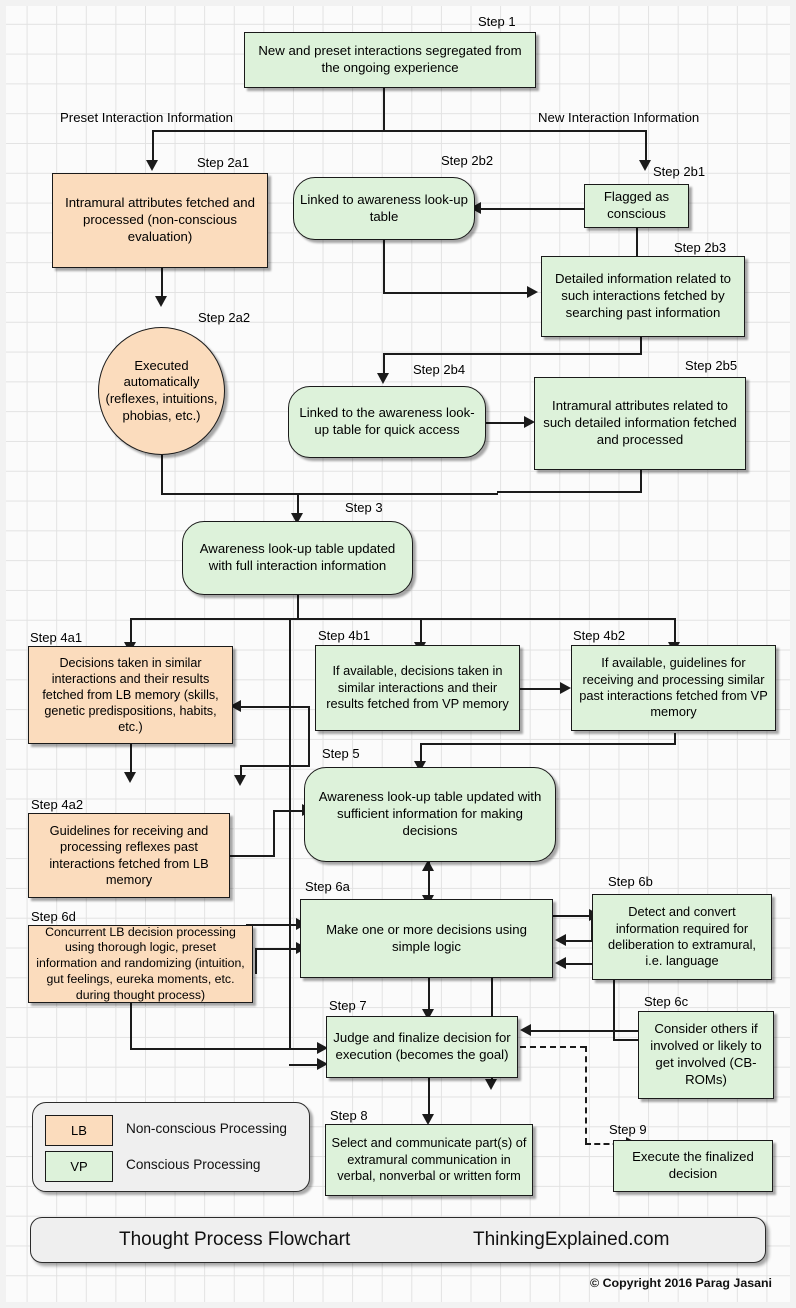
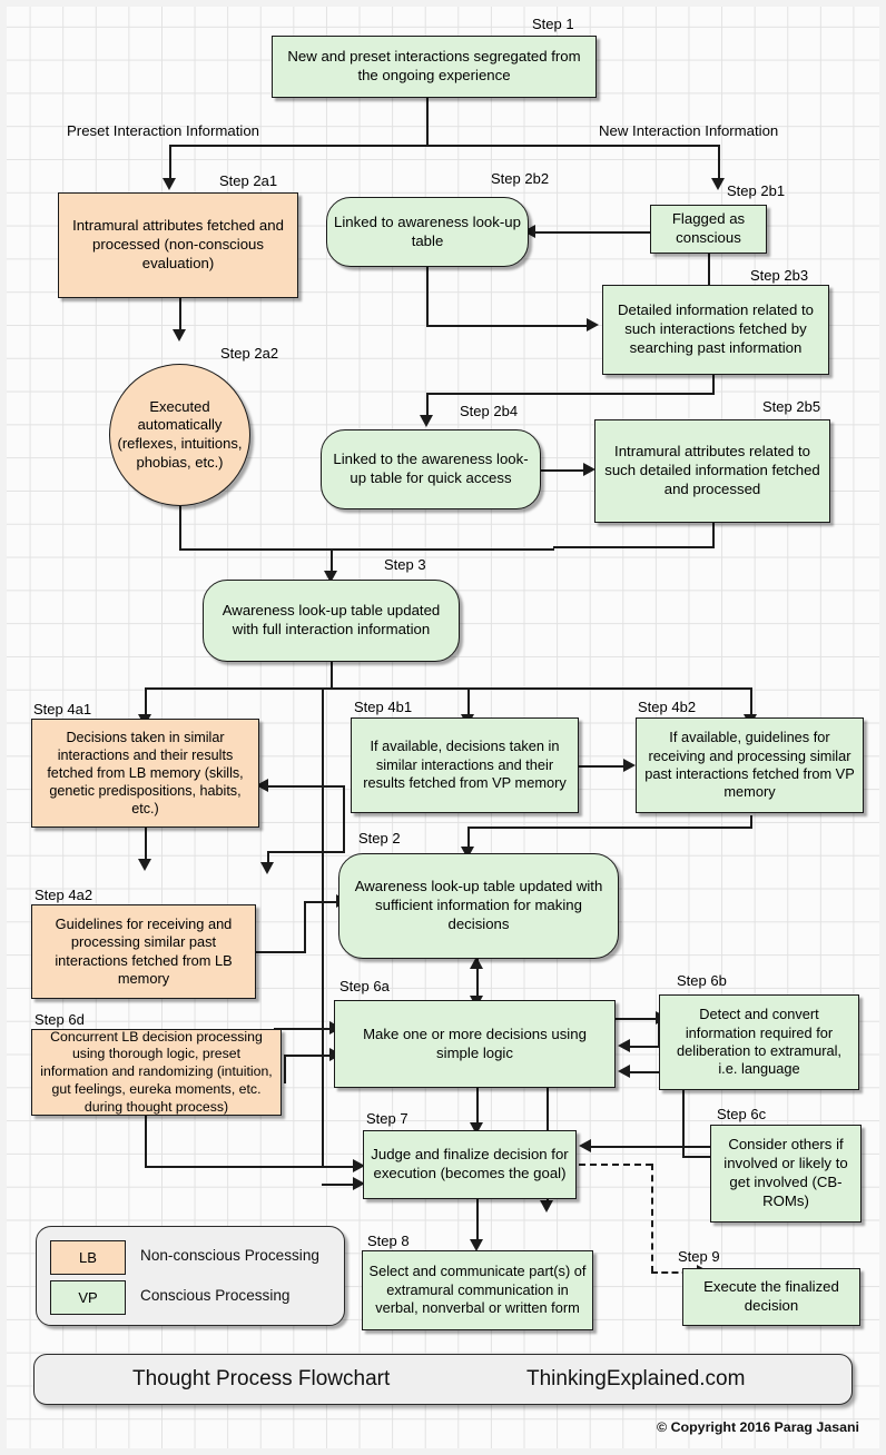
  Preset Interaction Information
  New Interaction Information
  Step 1
  New and preset interactions segregated from the ongoing experience
  Step 2a1
  Intramural attributes fetched and processed (non-conscious evaluation)
  Step 2a2
  Executed automatically (reflexes, intuitions, phobias, etc.)
  Step 2b1
  Flagged as conscious
  Step 2b2
  Linked to awareness look-up table
  Step 2b3
  Detailed information related to such interactions fetched by searching past information
  Step 2b4
  Linked to the awareness look-up table for quick access
  Step 2b5
  Intramural attributes related to such detailed information fetched and processed
  Step 3
  Awareness look-up table updated with full interaction information
  Step 4a1
  Decisions taken in similar interactions and their results fetched from LB memory (skills, genetic predispositions, habits, etc.)
  Step 4a2
- Guidelines for receiving and processing reflexes past interactions fetched from LB memory
+ Guidelines for receiving and processing similar past interactions fetched from LB memory
  Step 4b1
  If available, decisions taken in similar interactions and their results fetched from VP memory
  Step 4b2
  If available, guidelines for receiving and processing similar past interactions fetched from VP memory
- Step 5
+ Step 2
  Awareness look-up table updated with sufficient information for making decisions
  Step 6a
  Make one or more decisions using simple logic
  Step 6b
  Detect and convert information required for deliberation to extramural, i.e. language
  Step 6c
  Consider others if involved or likely to get involved (CB-ROMs)
  Step 6d
  Concurrent LB decision processing using thorough logic, preset information and randomizing (intuition, gut feelings, eureka moments, etc. during thought process)
  Step 7
  Judge and finalize decision for execution (becomes the goal)
  Step 8
  Select and communicate part(s) of extramural communication in verbal, nonverbal or written form
  Step 9
  Execute the finalized decision
  LB
  Non-conscious Processing
  VP
  Conscious Processing
  Thought Process Flowchart
  ThinkingExplained.com
  © Copyright 2016 Parag Jasani
